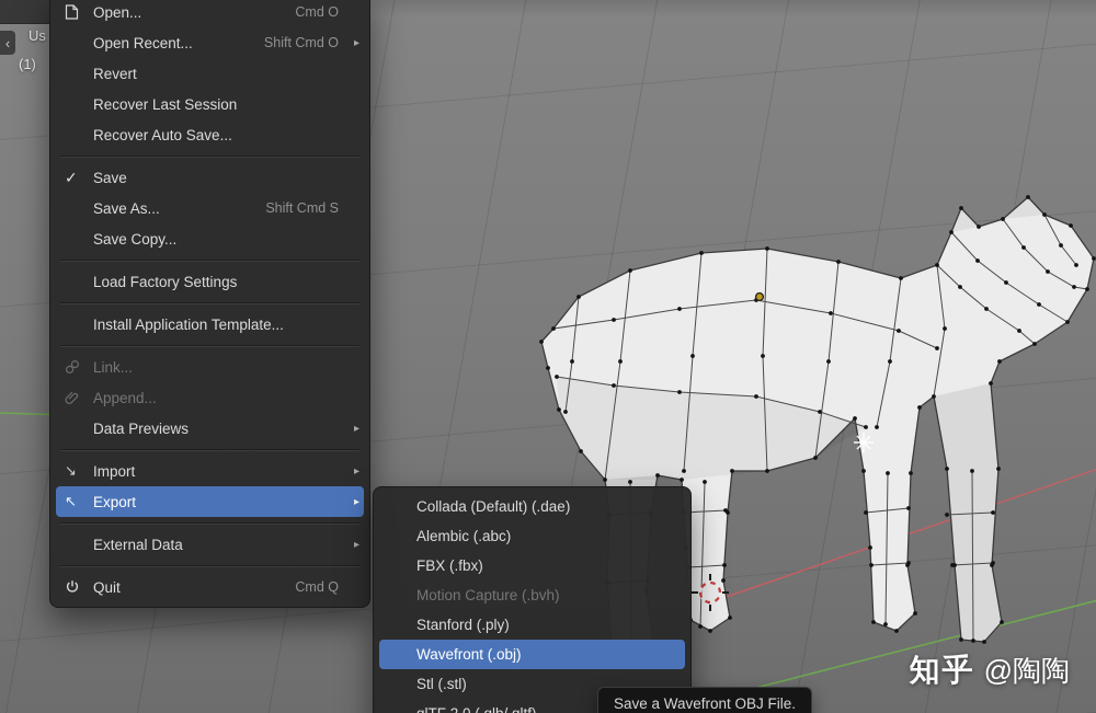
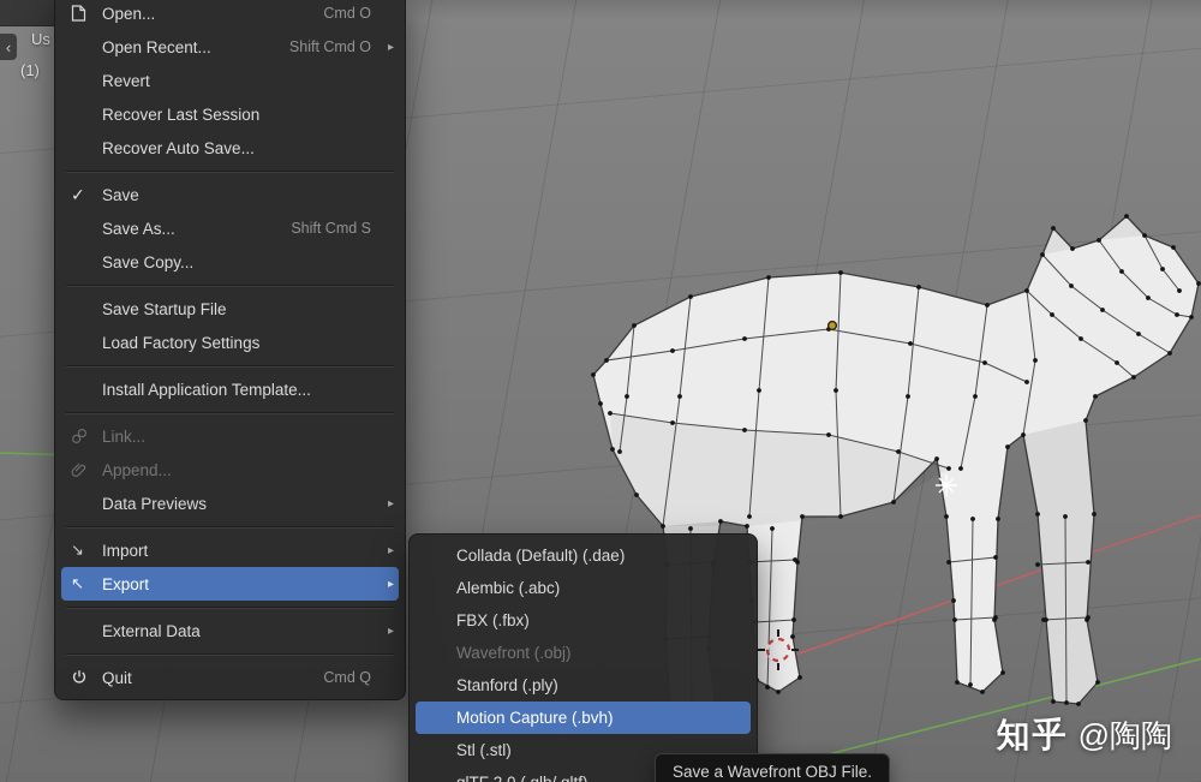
  ‹
  Us
  (1)
  Open...
  Cmd O
  Open Recent...
  Shift Cmd O
  ▸
  Revert
  Recover Last Session
  Recover Auto Save...
  ✓
  Save
  Save As...
  Shift Cmd S
  Save Copy...
+ Save Startup File
  Load Factory Settings
  Install Application Template...
  Link...
  Append...
  Data Previews
  ▸
  ↘
  Import
  ▸
  ↖
  Export
  ▸
  External Data
  ▸
  Quit
  Cmd Q
  Collada (Default) (.dae)
  Alembic (.abc)
  FBX (.fbx)
- Motion Capture (.bvh)
+ Wavefront (.obj)
  Stanford (.ply)
- Wavefront (.obj)
+ Motion Capture (.bvh)
  Stl (.stl)
  Save a Wavefront OBJ File.
  知乎 @陶陶
